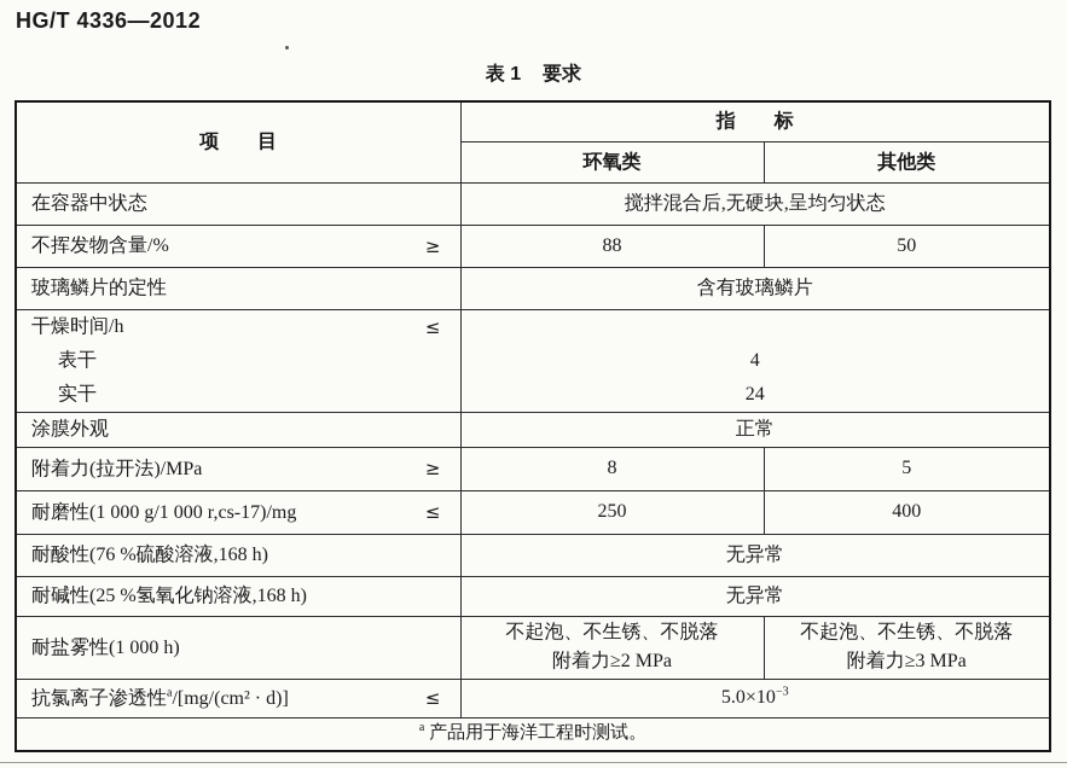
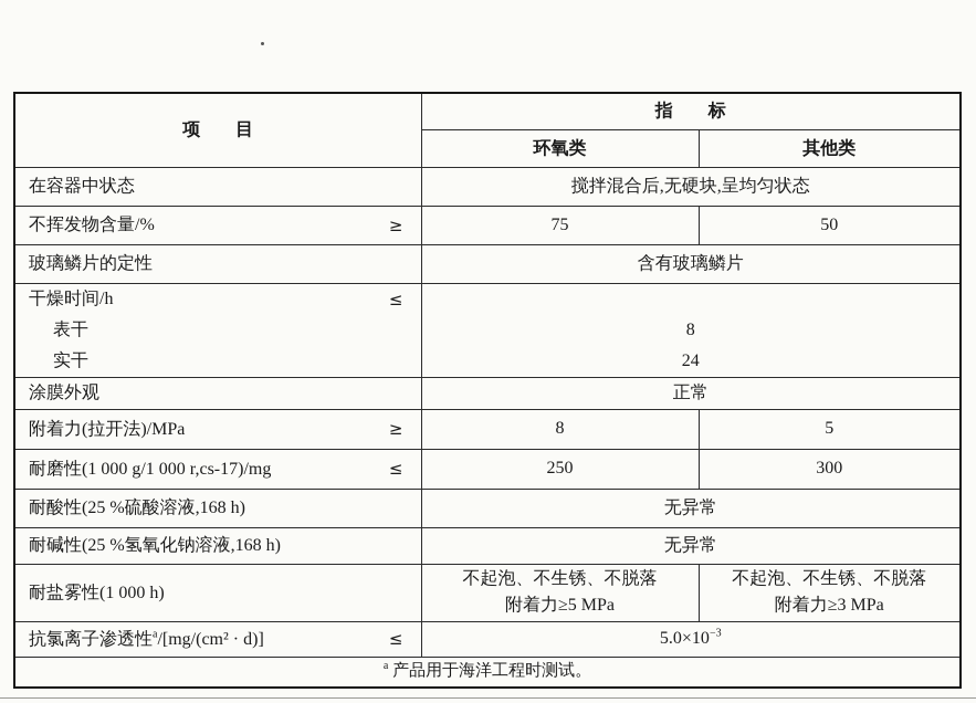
- HG/T 4336—2012
- 表 1 要求
  项 目	指 标
  环氧类	其他类
  在容器中状态	搅拌混合后,无硬块,呈均匀状态
- 不挥发物含量/% ≥	88	50
+ 不挥发物含量/% ≥	75	50
  玻璃鳞片的定性	含有玻璃鳞片
- 干燥时间/h ≤ 表干 实干	4 24
+ 干燥时间/h ≤ 表干 实干	8 24
  涂膜外观	正常
  附着力(拉开法)/MPa ≥	8	5
- 耐磨性(1 000 g/1 000 r,cs-17)/mg ≤	250	400
+ 耐磨性(1 000 g/1 000 r,cs-17)/mg ≤	250	300
- 耐酸性(76 %硫酸溶液,168 h)	无异常
+ 耐酸性(25 %硫酸溶液,168 h)	无异常
  耐碱性(25 %氢氧化钠溶液,168 h)	无异常
- 耐盐雾性(1 000 h)	不起泡、不生锈、不脱落 附着力≥2 MPa	不起泡、不生锈、不脱落 附着力≥3 MPa
+ 耐盐雾性(1 000 h)	不起泡、不生锈、不脱落 附着力≥5 MPa	不起泡、不生锈、不脱落 附着力≥3 MPa
  抗氯离子渗透性a/[mg/(cm² · d)] ≤	5.0×10−3
  a 产品用于海洋工程时测试。
